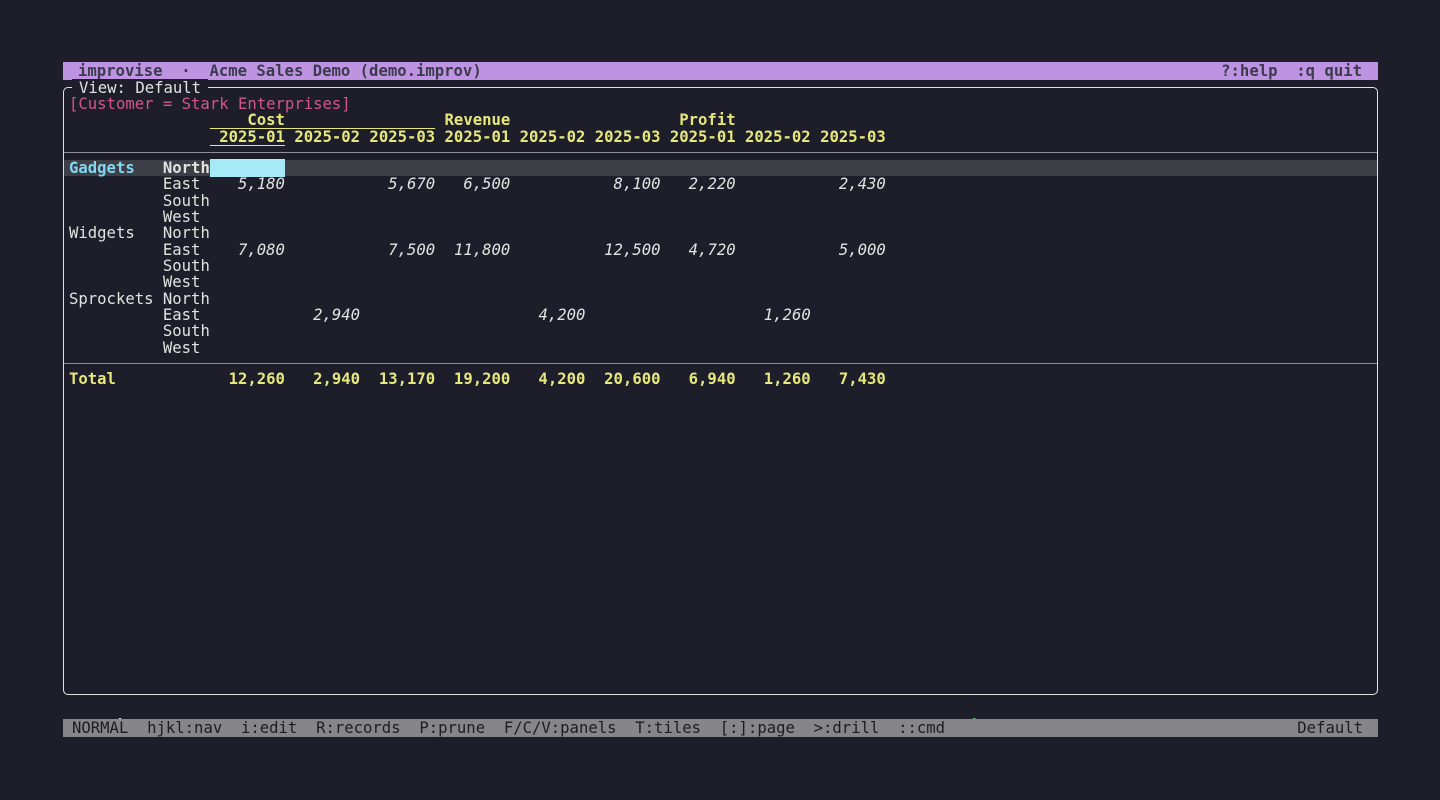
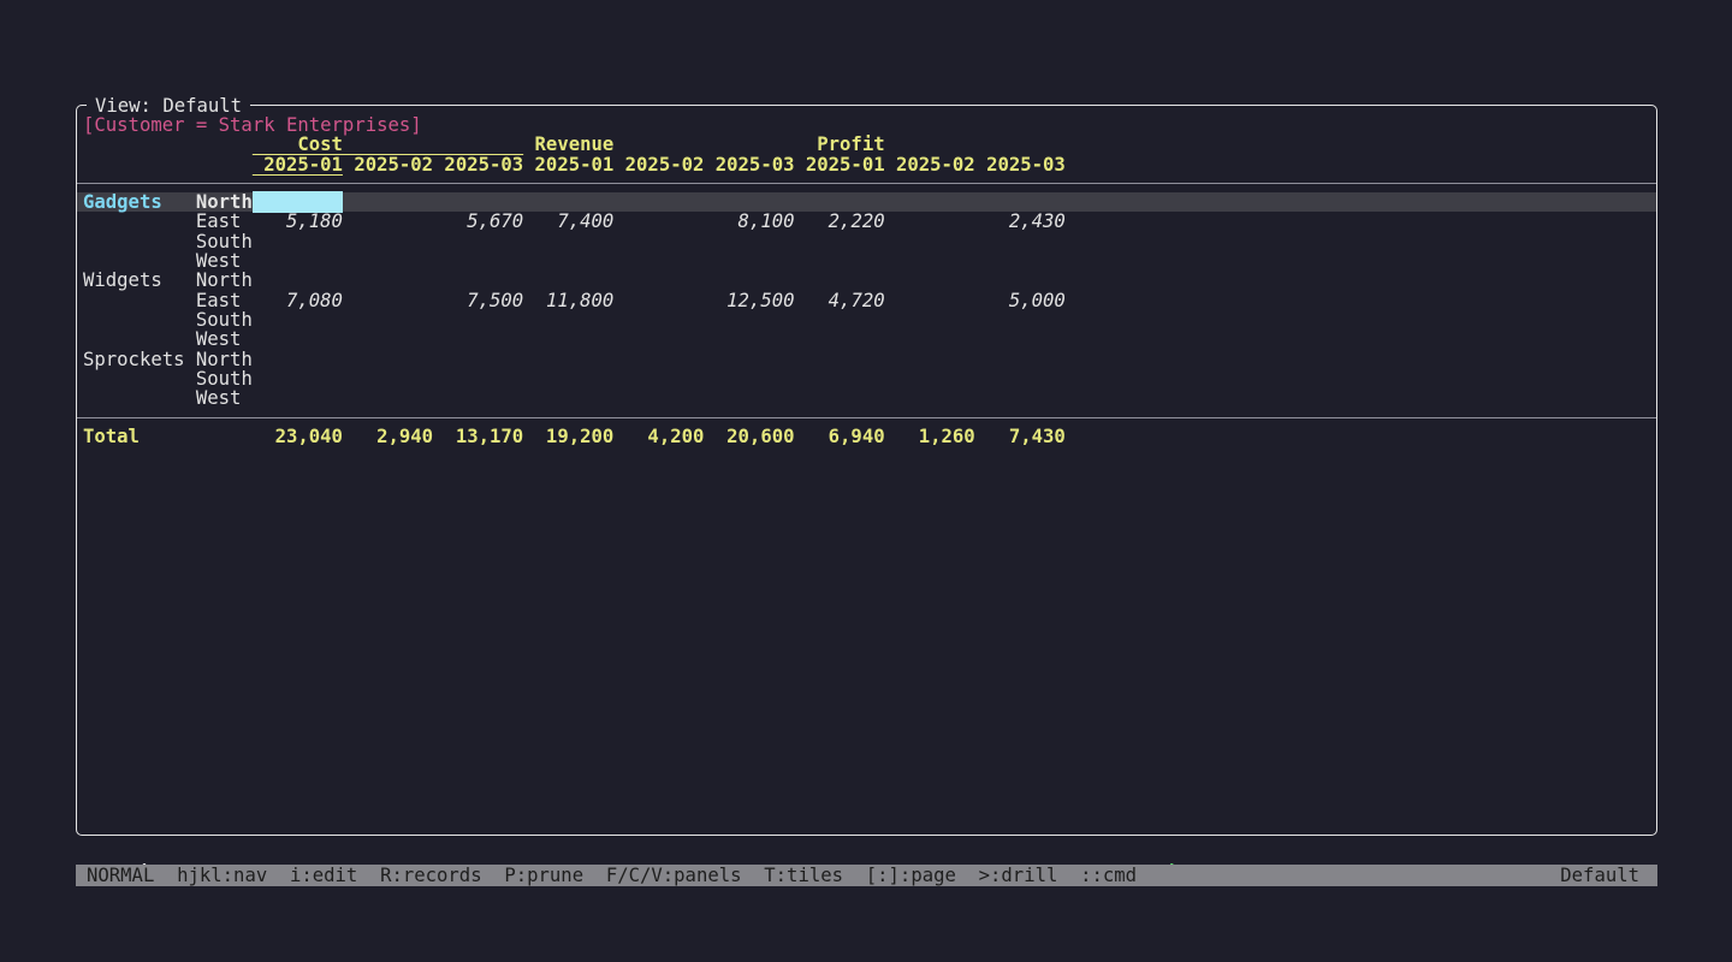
- improvise · Acme Sales Demo (demo.improv)
- ?:help :q quit
  View: Default
  [Customer = Stark Enterprises]
  Cost Revenue Profit
  2025-01 2025-02 2025-03 2025-01 2025-02 2025-03 2025-01 2025-02 2025-03
  Gadgets North
- East 5,180 5,670 6,500 8,100 2,220 2,430
+ East 5,180 5,670 7,400 8,100 2,220 2,430
  South
  West
  Widgets North
  East 7,080 7,500 11,800 12,500 4,720 5,000
  South
  West
  Sprockets North
- East 2,940 4,200 1,260
  South
  West
- Total 12,260 2,940 13,170 19,200 4,200 20,600 6,940 1,260 7,430
+ Total 23,040 2,940 13,170 19,200 4,200 20,600 6,940 1,260 7,430
  NORMAL hjkl:nav i:edit R:records P:prune F/C/V:panels T:tiles [:]:page >:drill ::cmd
  Default
